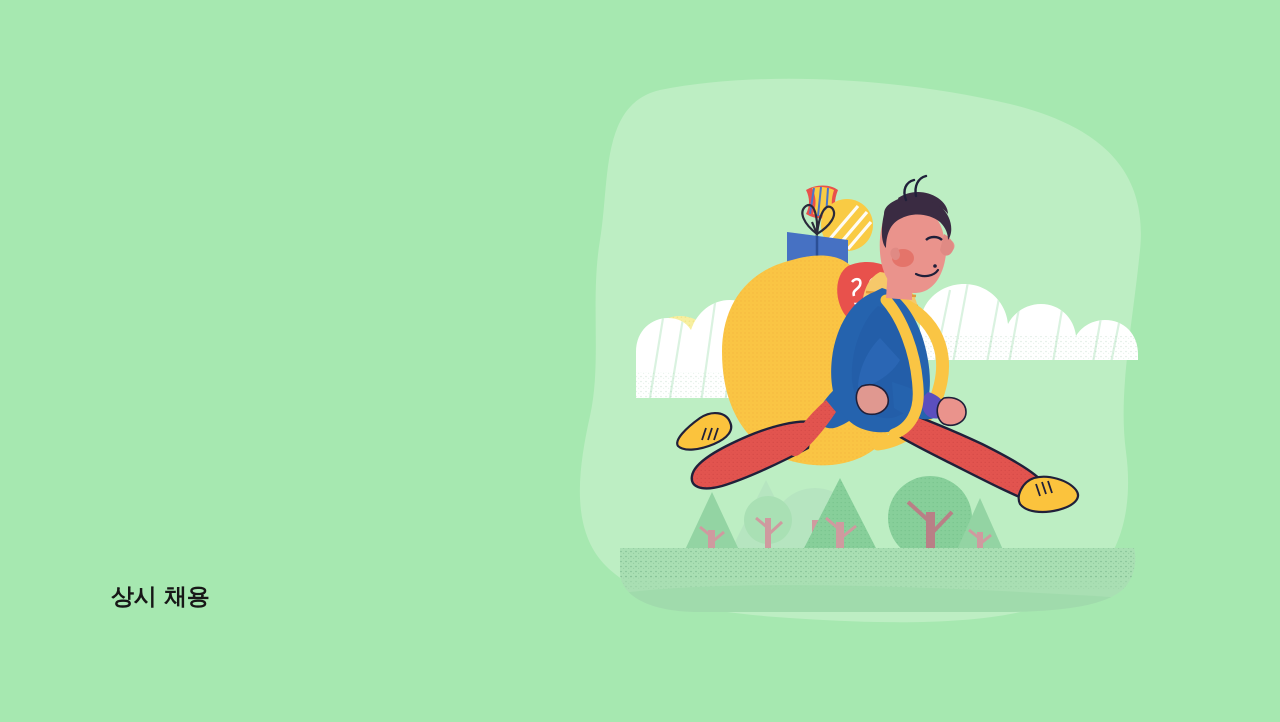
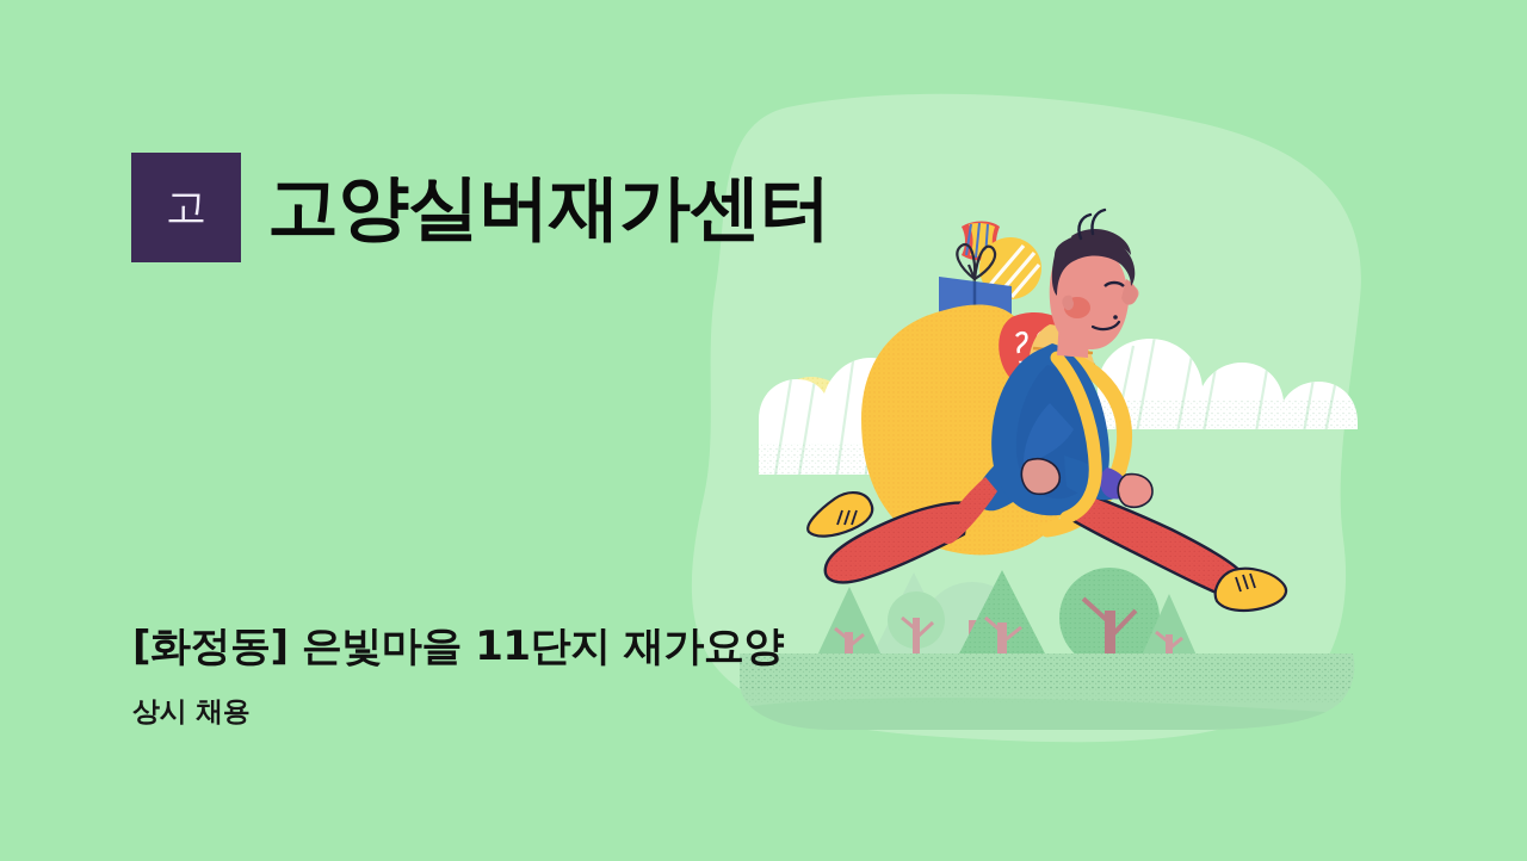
+ 고
+ 고양실버재가센터
+ [화정동] 은빛마을 11단지 재가요양
  상시 채용
